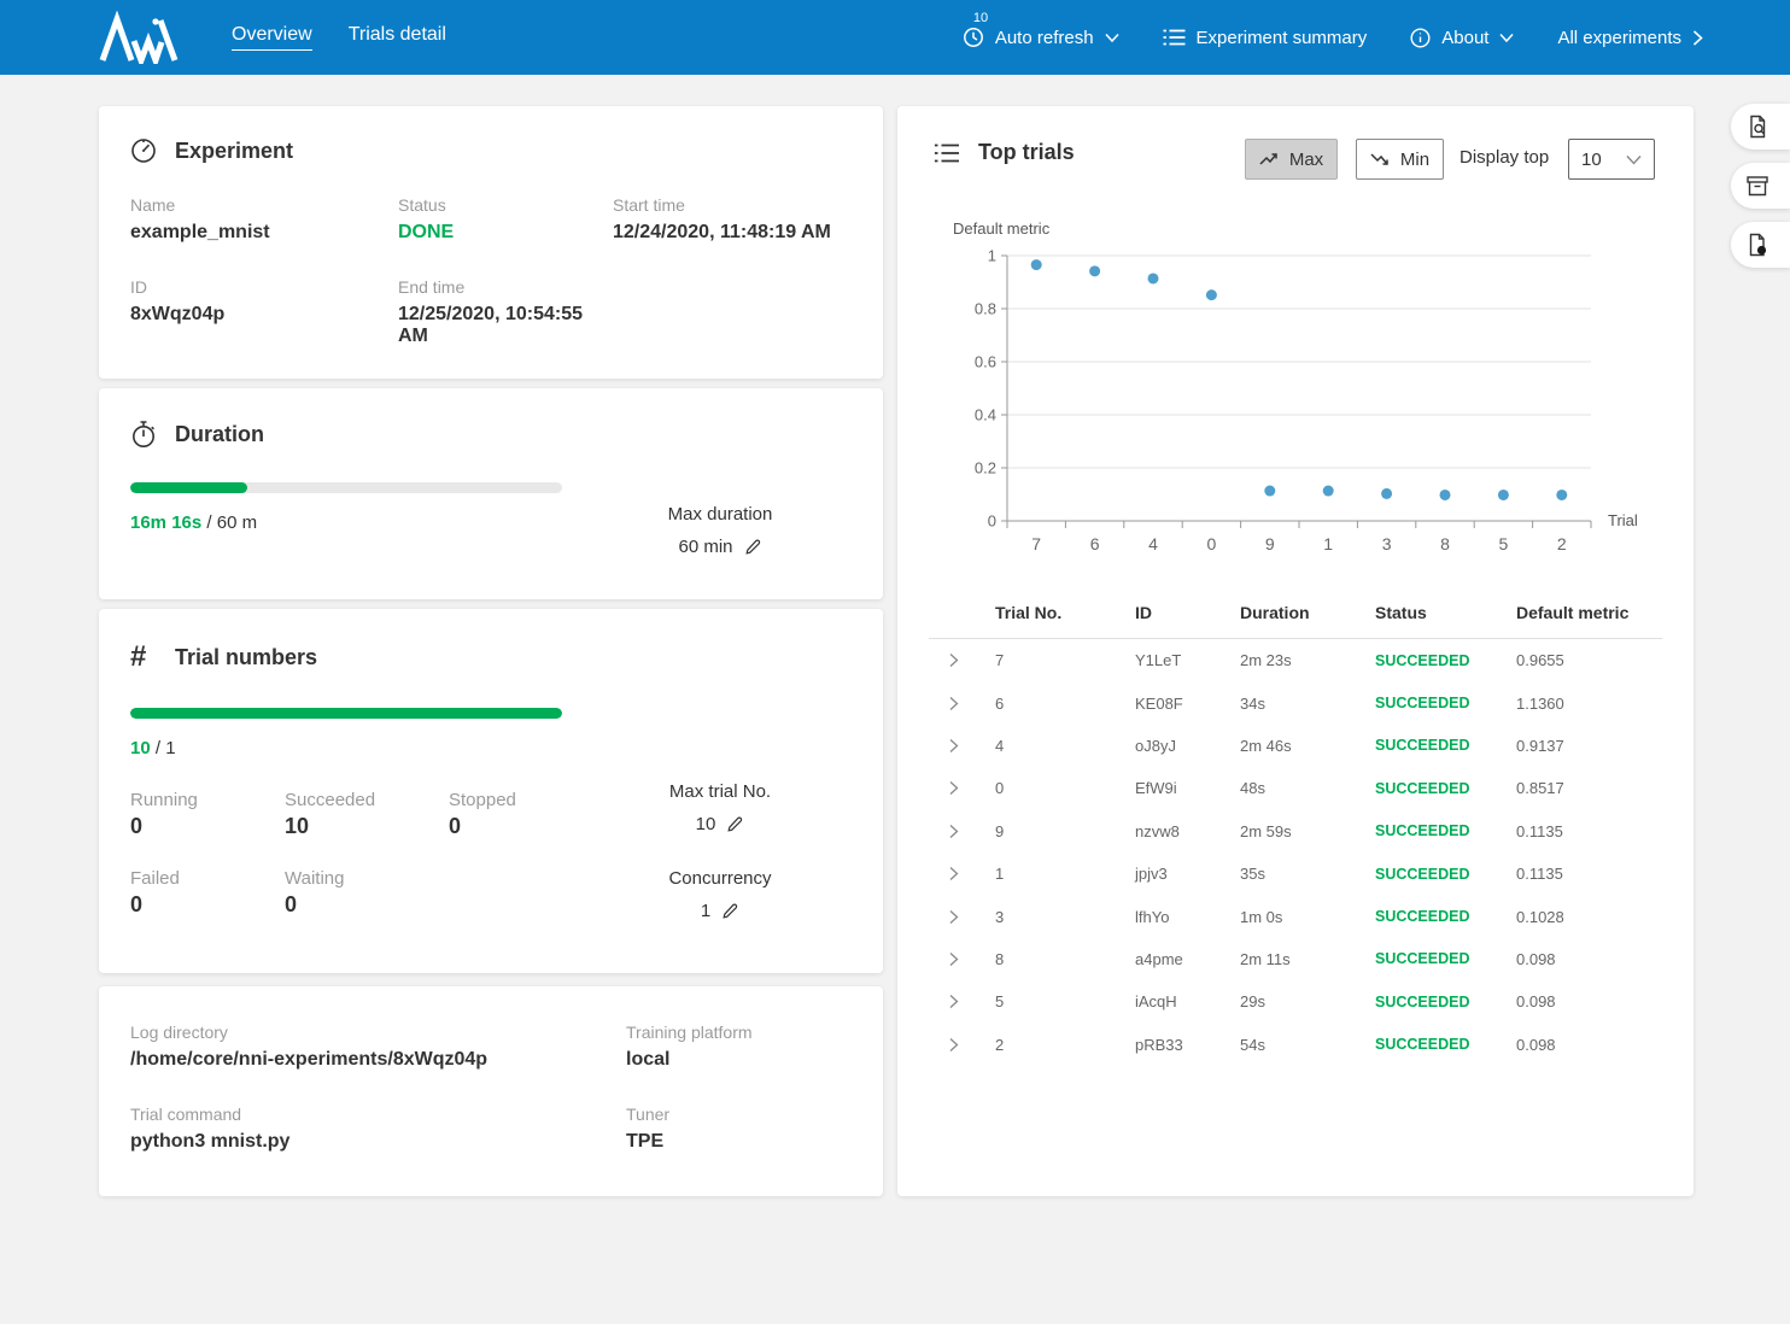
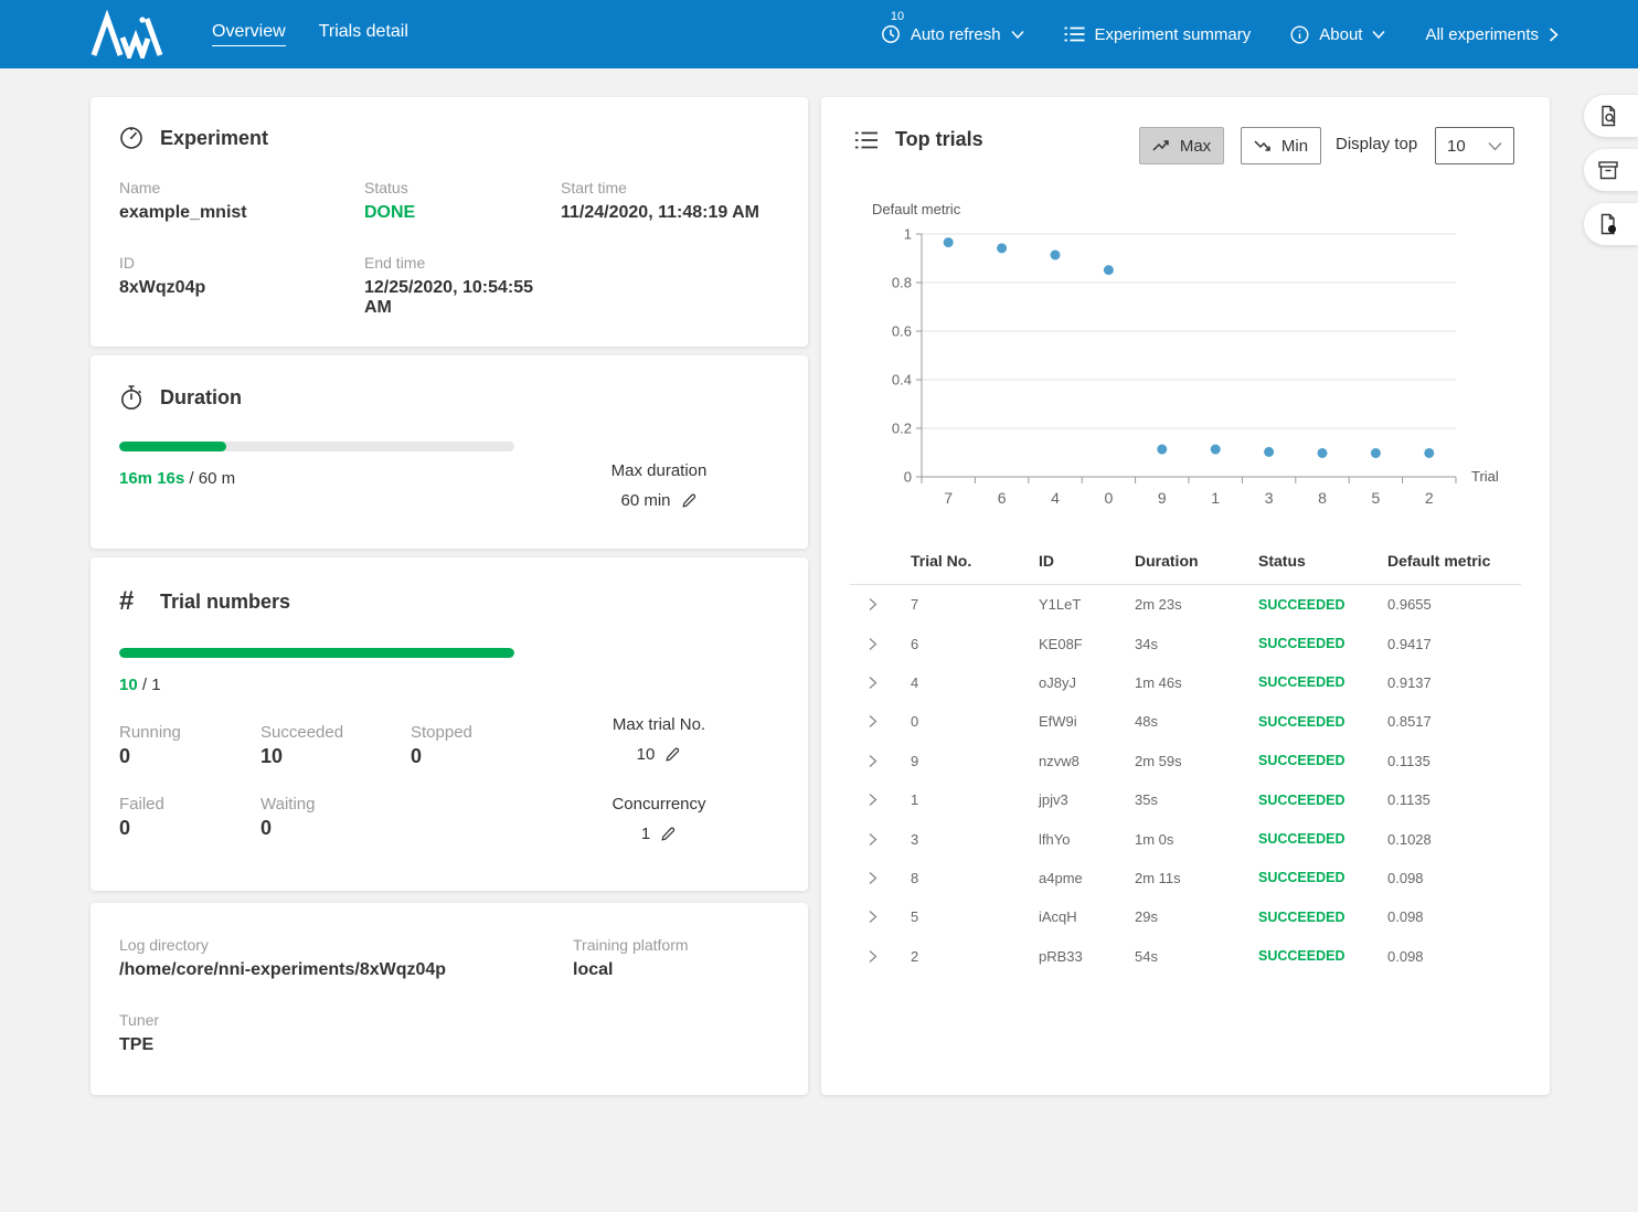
  Overview
  Trials detail
  10
  Auto refresh
  Experiment summary
  About
  All experiments
  Experiment
  Name
  example_mnist
  Status
  DONE
  Start time
- 12/24/2020, 11:48:19 AM
+ 11/24/2020, 11:48:19 AM
  ID
  8xWqz04p
  End time
  12/25/2020, 10:54:55 AM
  Duration
  16m 16s / 60 m
  Max duration
  60 min
  #
  Trial numbers
  10 / 1
  Running
  0
  Succeeded
  10
  Stopped
  0
  Failed
  0
  Waiting
  0
  Max trial No.
  10
  Concurrency
  1
  Log directory
  /home/core/nni-experiments/8xWqz04p
  Training platform
  local
- Trial command
- python3 mnist.py
  Tuner
  TPE
  Top trials
  Max
  Min
  Display top
  10
  Default metric
  0
  0.2
  0.4
  0.6
  0.8
  1
  7
  6
  4
  0
  9
  1
  3
  8
  5
  2
  Trial
  Trial No.
  ID
  Duration
  Status
  Default metric
  7
  Y1LeT
  2m 23s
  SUCCEEDED
  0.9655
  6
  KE08F
  34s
  SUCCEEDED
- 1.1360
+ 0.9417
  4
  oJ8yJ
- 2m 46s
+ 1m 46s
  SUCCEEDED
  0.9137
  0
  EfW9i
  48s
  SUCCEEDED
  0.8517
  9
  nzvw8
  2m 59s
  SUCCEEDED
  0.1135
  1
  jpjv3
  35s
  SUCCEEDED
  0.1135
  3
  lfhYo
  1m 0s
  SUCCEEDED
  0.1028
  8
  a4pme
  2m 11s
  SUCCEEDED
  0.098
  5
  iAcqH
  29s
  SUCCEEDED
  0.098
  2
  pRB33
  54s
  SUCCEEDED
  0.098
